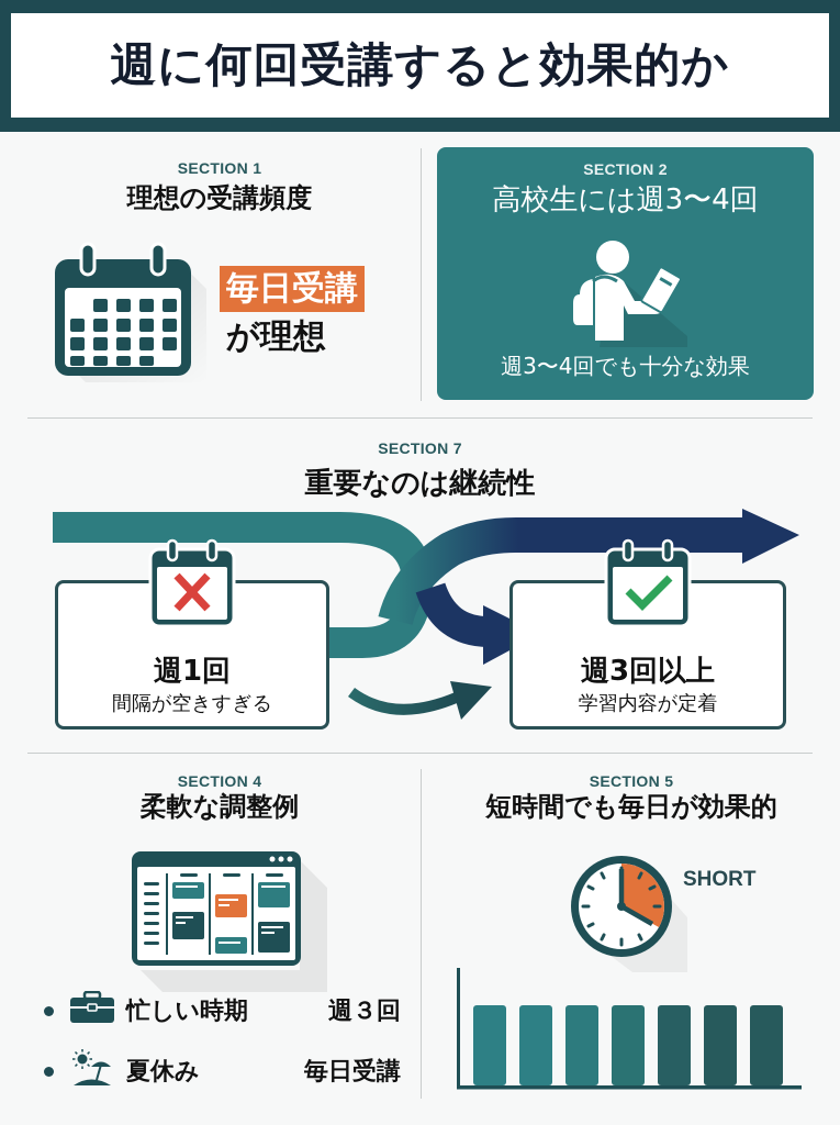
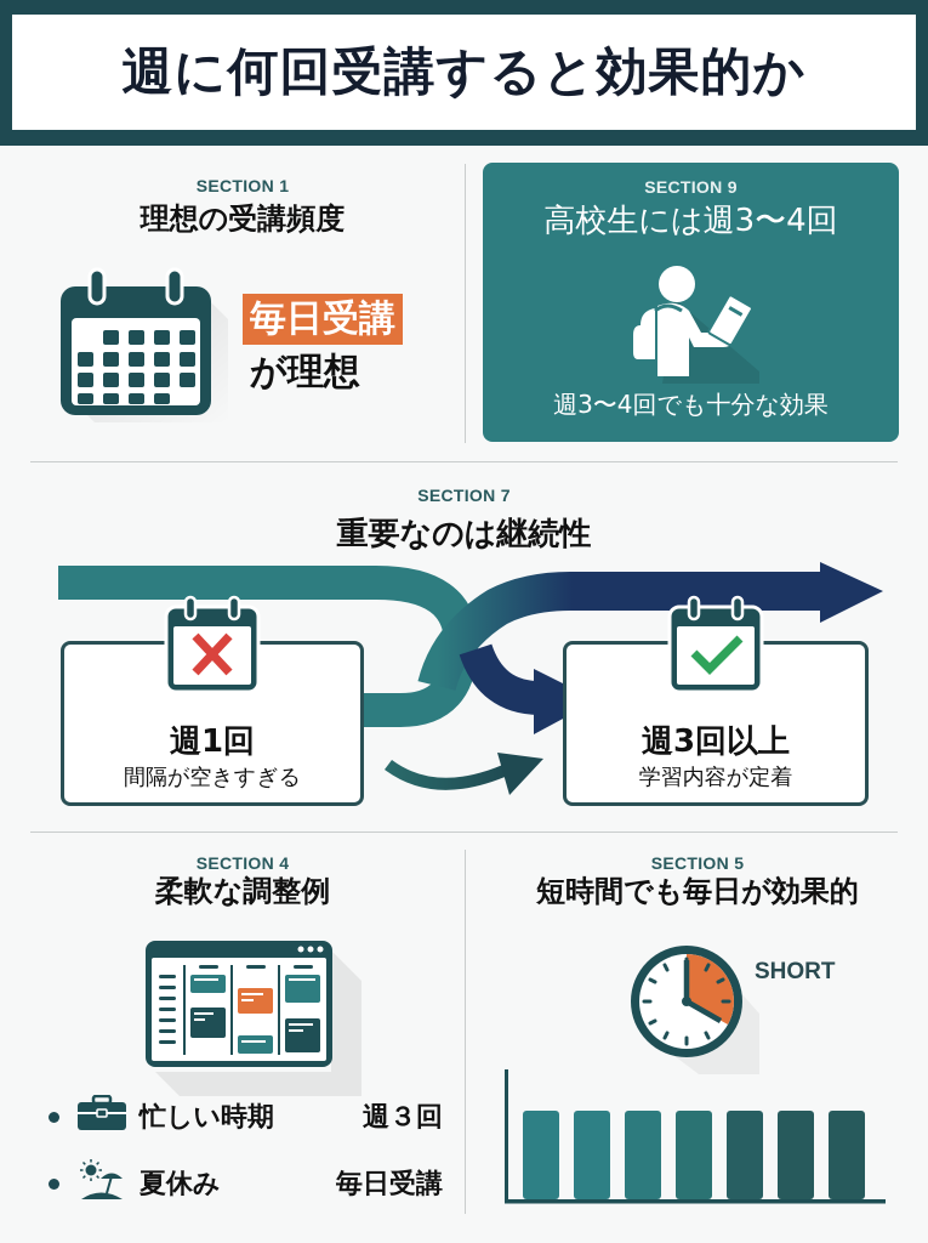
  週に何回受講すると効果的か
  SECTION 1
  理想の受講頻度
  毎日受講
  が理想
- SECTION 2
+ SECTION 9
  高校生には週3〜4回
  週3〜4回でも十分な効果
  SECTION 7
  重要なのは継続性
  週1回
  間隔が空きすぎる
  週3回以上
  学習内容が定着
  SECTION 4
  柔軟な調整例
  忙しい時期
  週３回
  夏休み
  毎日受講
  SECTION 5
  短時間でも毎日が効果的
  SHORT
